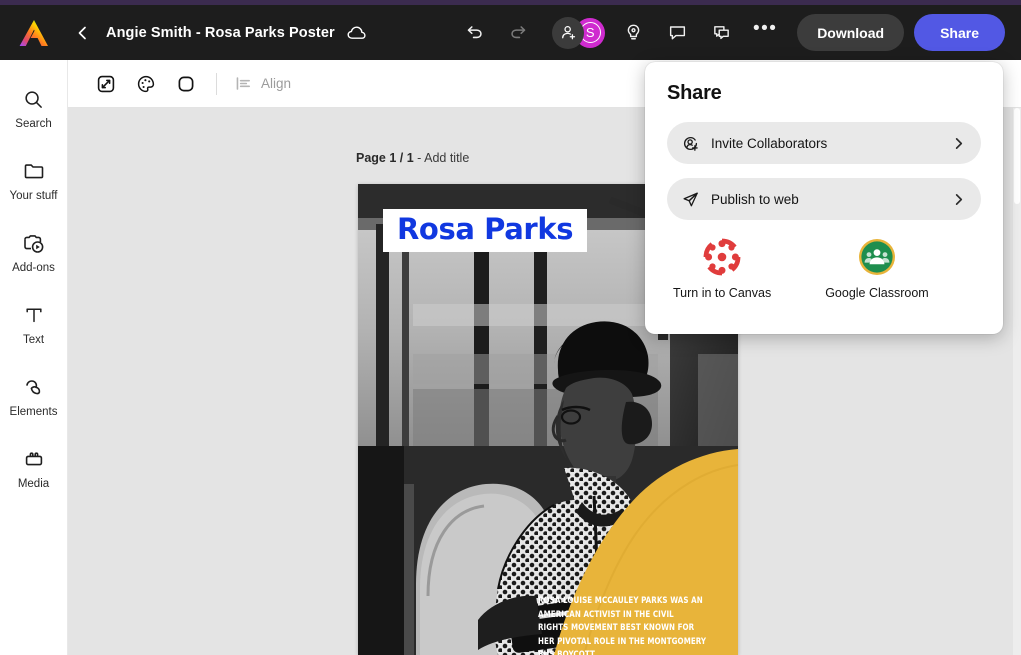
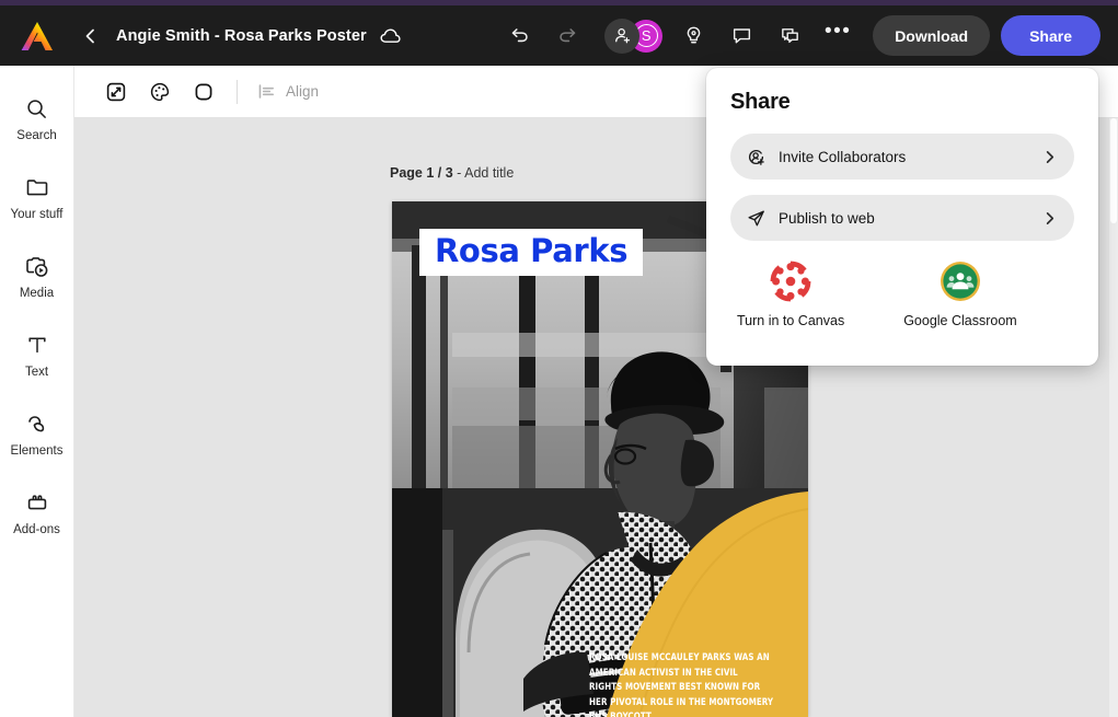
  Angie Smith - Rosa Parks Poster
  S
  •••
  Download
  Share
  Search
  Your stuff
- Add-ons
+ Media
  Text
  Elements
- Media
+ Add-ons
  Align
- Page 1 / 1 - Add title
+ Page 1 / 3 - Add title
  Rosa Parks
  ROSA LOUISE MCCAULEY PARKS WAS AN AMERICAN ACTIVIST IN THE CIVIL RIGHTS MOVEMENT BEST KNOWN FOR HER PIVOTAL ROLE IN THE MONTGOMERY
  Share
  Invite Collaborators
  Publish to web
  Turn in to Canvas
  Google Classroom
